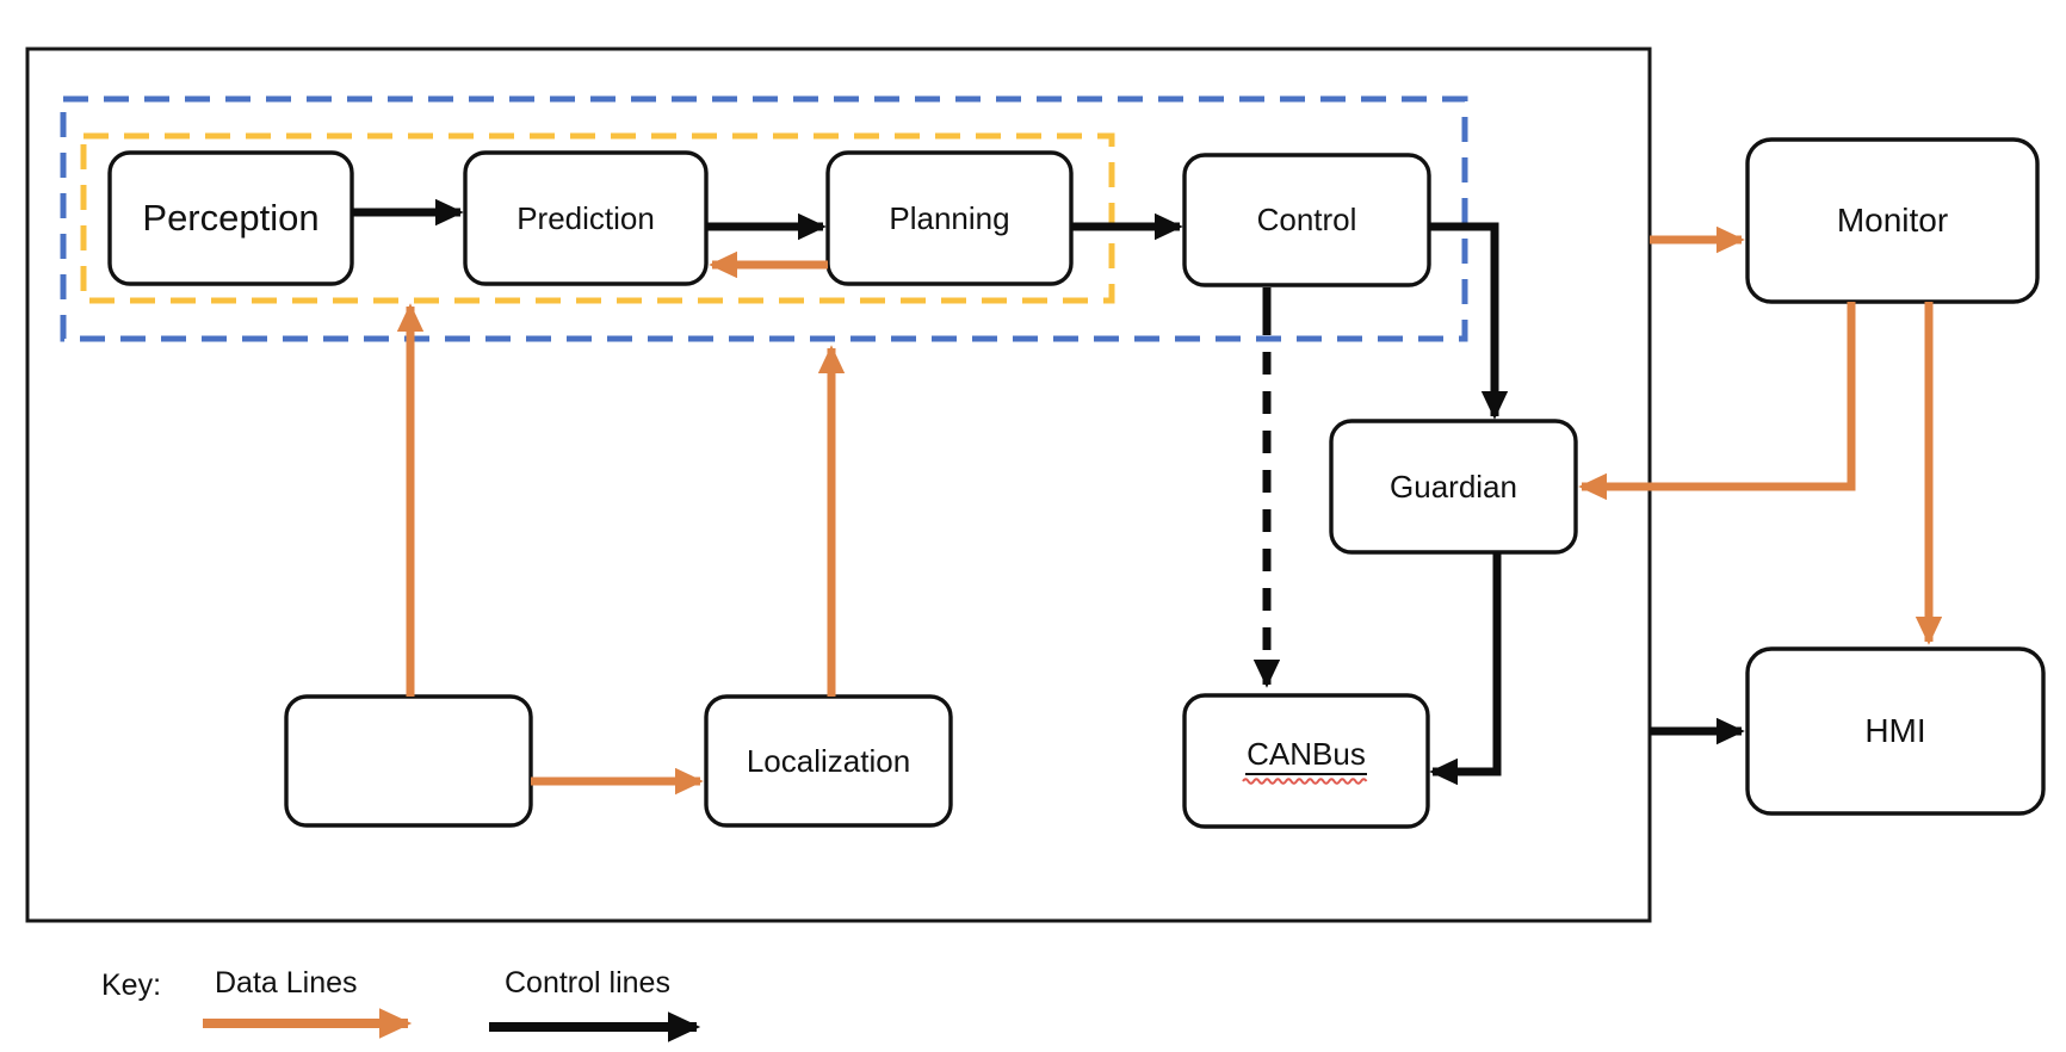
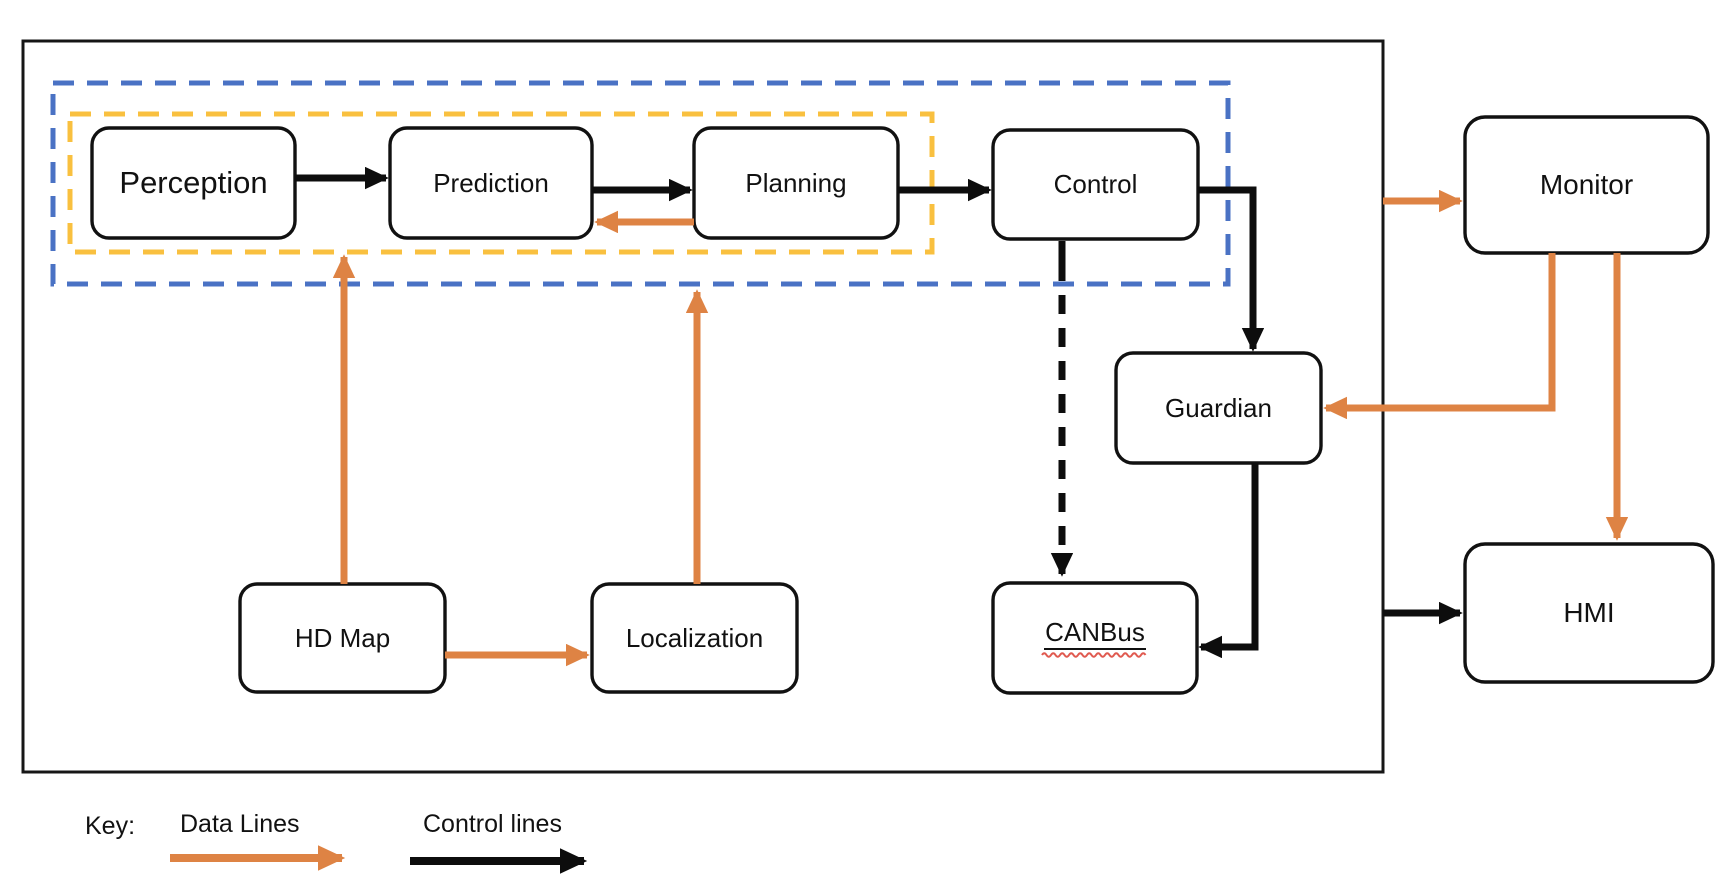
  Perception
  Prediction
  Planning
  Control
  Guardian
+ HD Map
  Localization
  CANBus
  Monitor
  HMI
  Key:
  Data Lines
  Control lines
